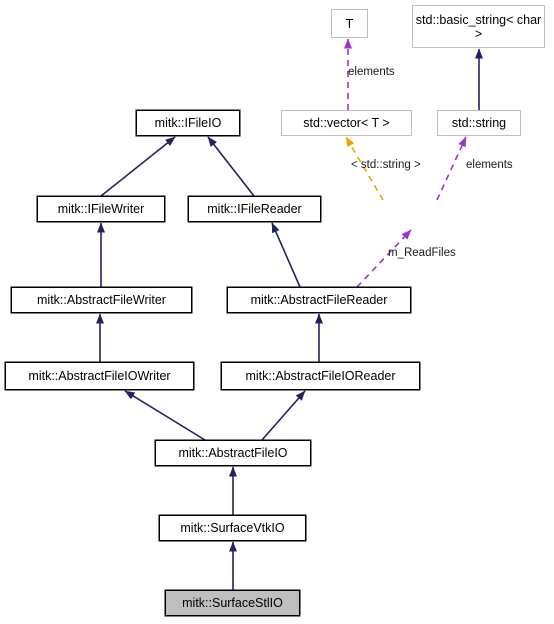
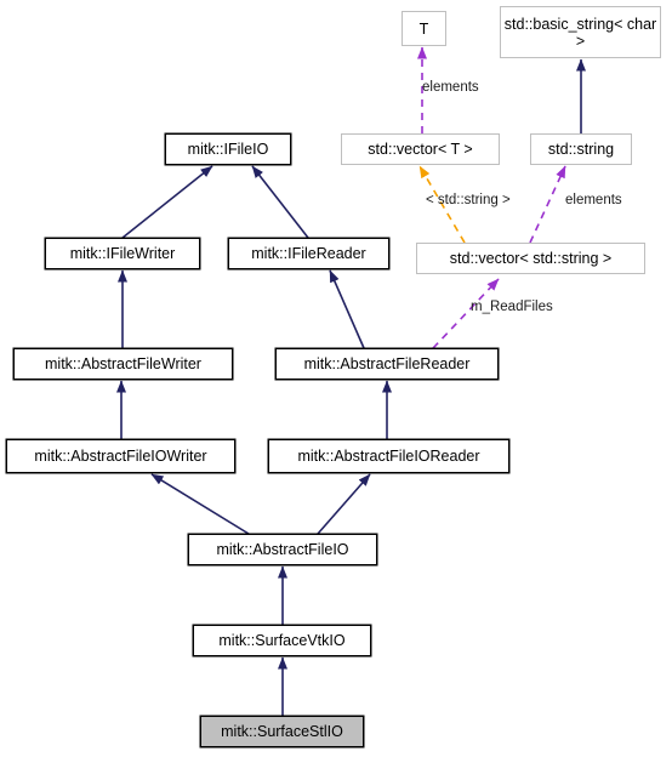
  T
  std::basic_string< char >
  mitk::IFileIO
  std::vector< T >
  std::string
  mitk::IFileWriter
  mitk::IFileReader
+ std::vector< std::string >
  mitk::AbstractFileWriter
  mitk::AbstractFileReader
  mitk::AbstractFileIOWriter
  mitk::AbstractFileIOReader
  mitk::AbstractFileIO
  mitk::SurfaceVtkIO
  mitk::SurfaceStlIO
  elements
  < std::string >
  elements
  m_ReadFiles
